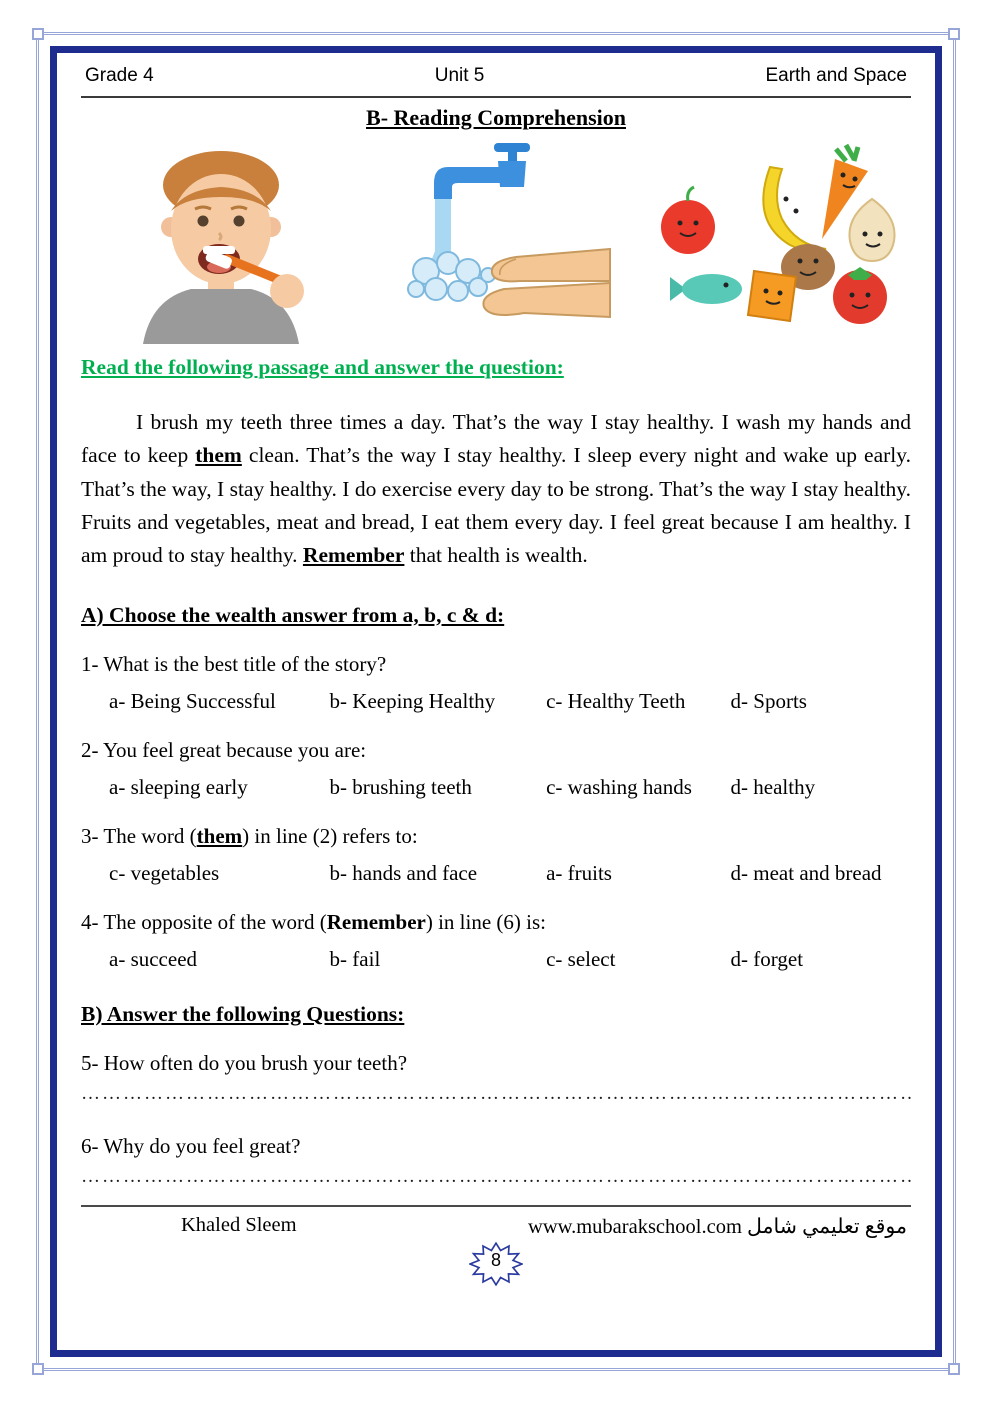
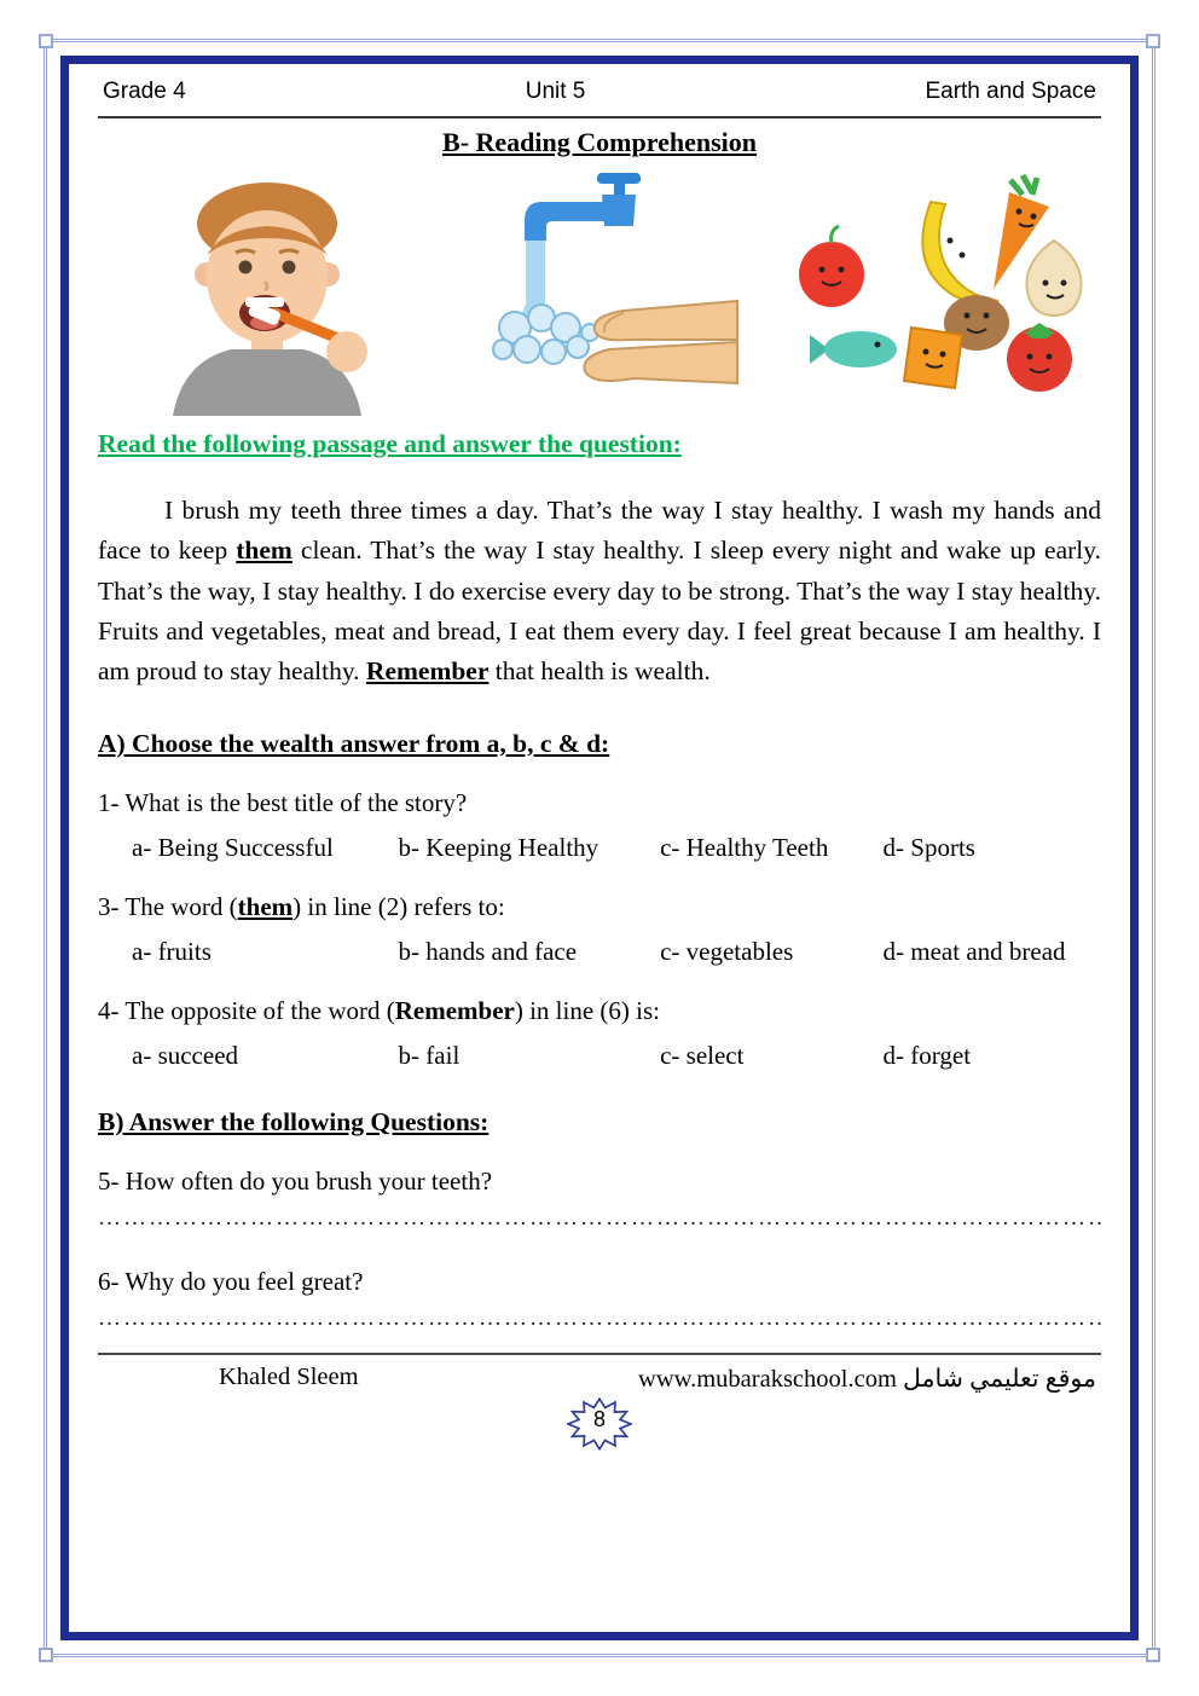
  Grade 4
  Unit 5
  Earth and Space
  B- Reading Comprehension
  Read the following passage and answer the question:
  I brush my teeth three times a day. That’s the way I stay healthy. I wash my hands and face to keep them clean. That’s the way I stay healthy. I sleep every night and wake up early. That’s the way, I stay healthy. I do exercise every day to be strong. That’s the way I stay healthy. Fruits and vegetables, meat and bread, I eat them every day. I feel great because I am healthy. I am proud to stay healthy. Remember that health is wealth.
  A) Choose the wealth answer from a, b, c & d:
  1- What is the best title of the story?
  a- Being Successful
  b- Keeping Healthy
  c- Healthy Teeth
  d- Sports
- 2- You feel great because you are:
- a- sleeping early
- b- brushing teeth
- c- washing hands
- d- healthy
  3- The word (them) in line (2) refers to:
- c- vegetables
+ a- fruits
  b- hands and face
- a- fruits
+ c- vegetables
  d- meat and bread
  4- The opposite of the word (Remember) in line (6) is:
  a- succeed
  b- fail
  c- select
  d- forget
  B) Answer the following Questions:
  5- How often do you brush your teeth?
  …………………………………………………………………………………………………………
  6- Why do you feel great?
  …………………………………………………………………………………………………………
  Khaled Sleem
  www.mubarakschool.com موقع تعليمي شامل
  8
